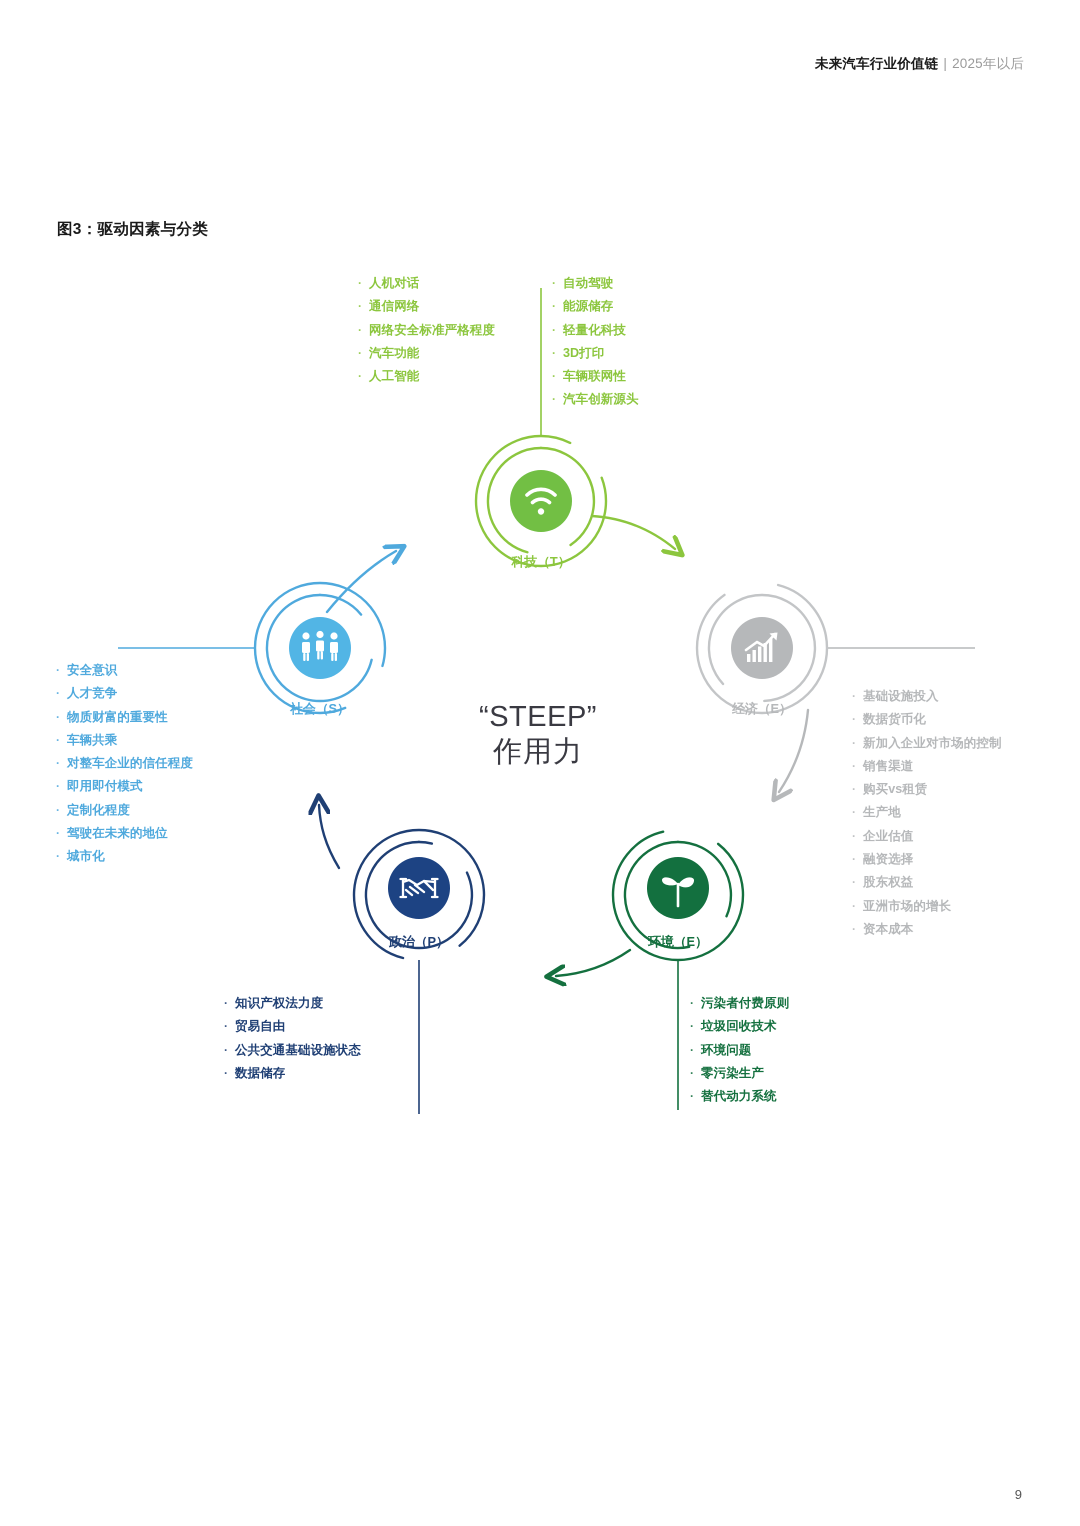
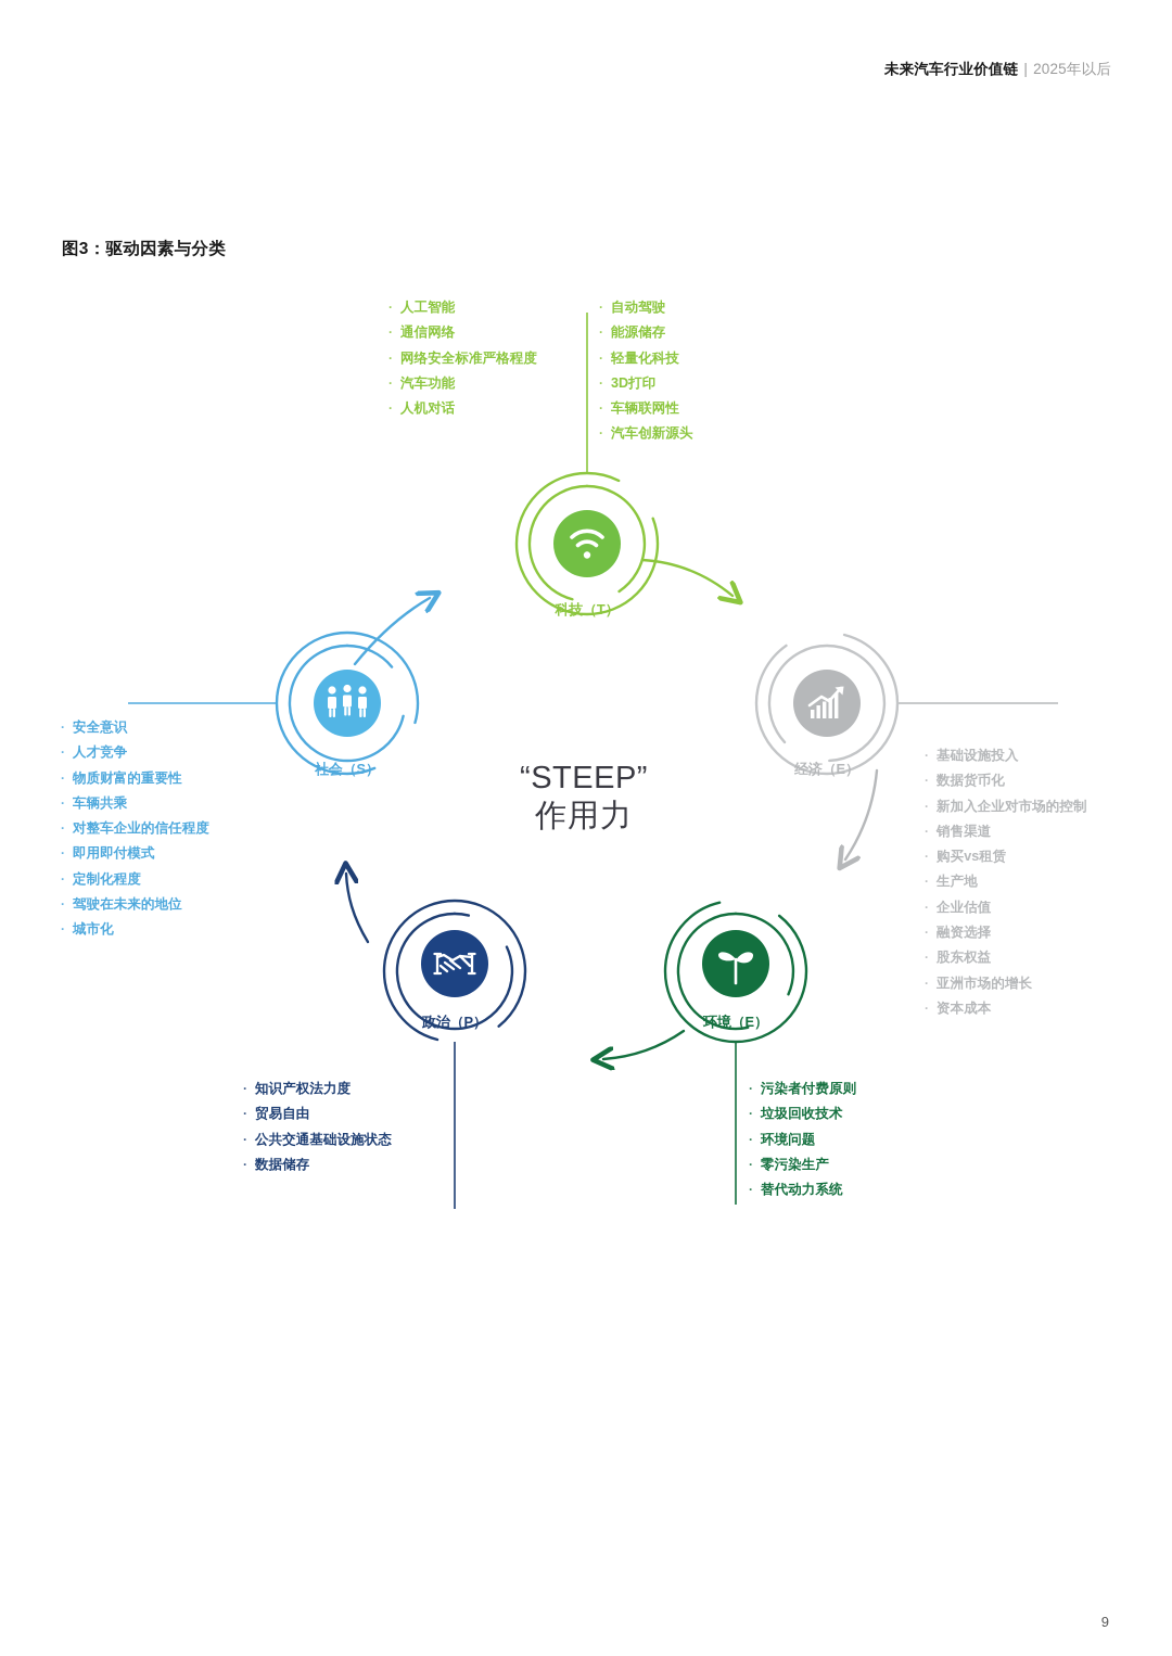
  未来汽车行业价值链 | 2025年以后
  图3：驱动因素与分类
  科技（T）
  社会（S）
  经济（E）
  政治（P）
  环境（E）
  “STEEP”
  作用力
  ·
- 人机对话
+ 人工智能
  ·
  通信网络
  ·
  网络安全标准严格程度
  ·
  汽车功能
  ·
- 人工智能
+ 人机对话
  ·
  自动驾驶
  ·
  能源储存
  ·
  轻量化科技
  ·
  3D打印
  ·
  车辆联网性
  ·
  汽车创新源头
  ·
  安全意识
  ·
  人才竞争
  ·
  物质财富的重要性
  ·
  车辆共乘
  ·
  对整车企业的信任程度
  ·
  即用即付模式
  ·
  定制化程度
  ·
  驾驶在未来的地位
  ·
  城市化
  ·
  基础设施投入
  ·
  数据货币化
  ·
  新加入企业对市场的控制
  ·
  销售渠道
  ·
  购买vs租赁
  ·
  生产地
  ·
  企业估值
  ·
  融资选择
  ·
  股东权益
  ·
  亚洲市场的增长
  ·
  资本成本
  ·
  知识产权法力度
  ·
  贸易自由
  ·
  公共交通基础设施状态
  ·
  数据储存
  ·
  污染者付费原则
  ·
  垃圾回收技术
  ·
  环境问题
  ·
  零污染生产
  ·
  替代动力系统
  9
